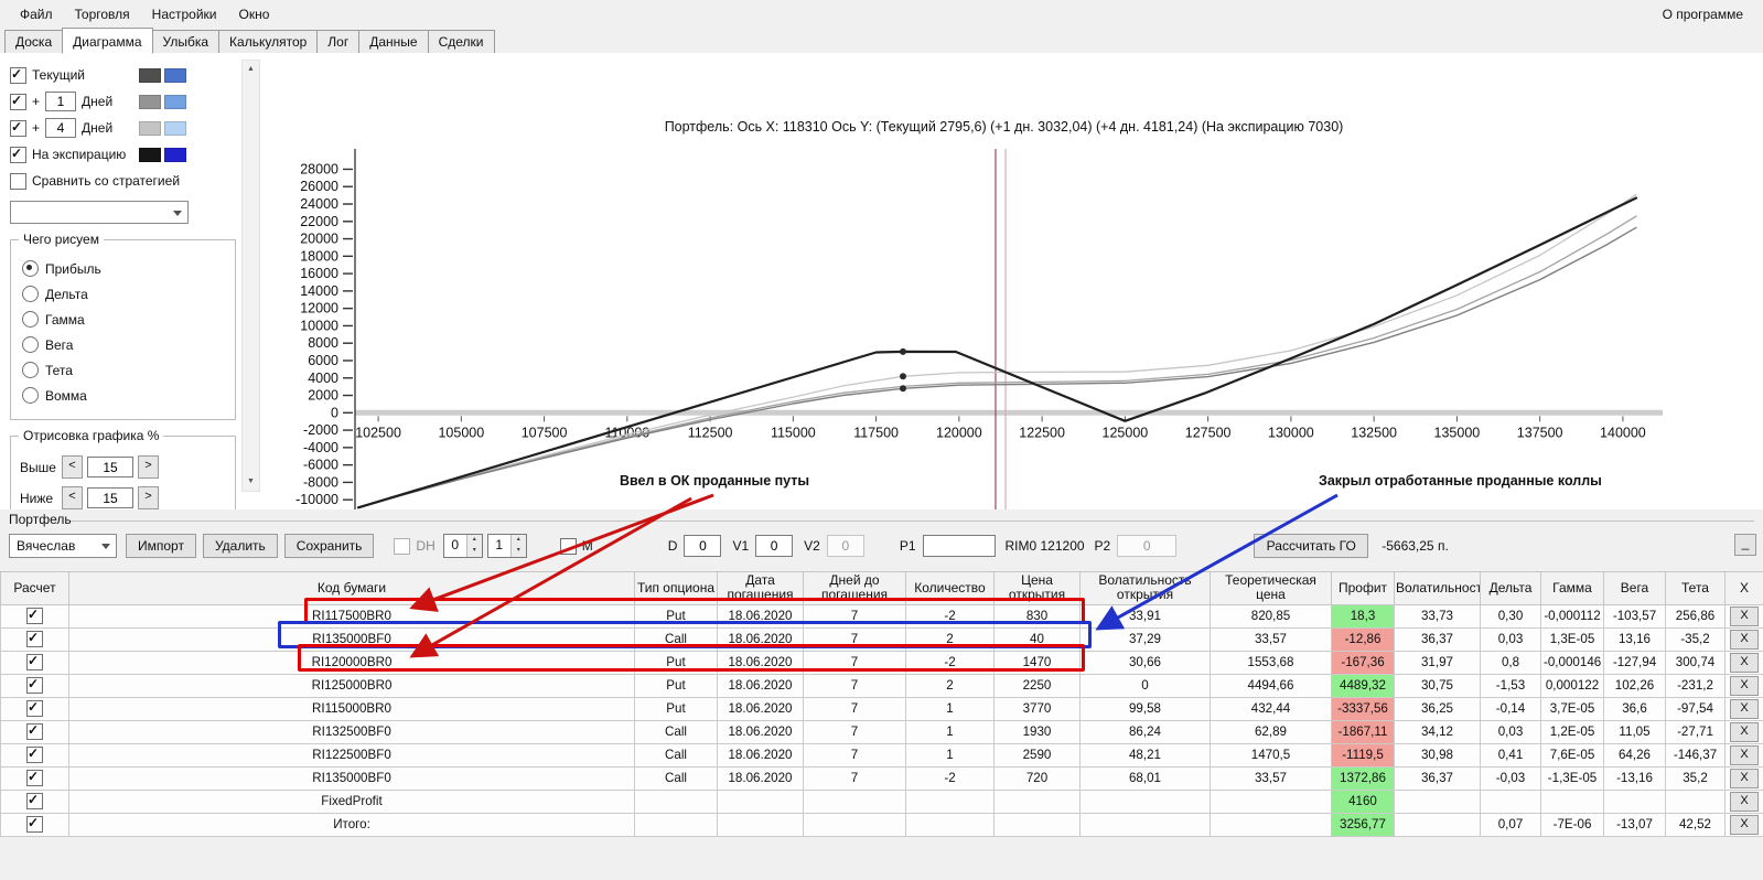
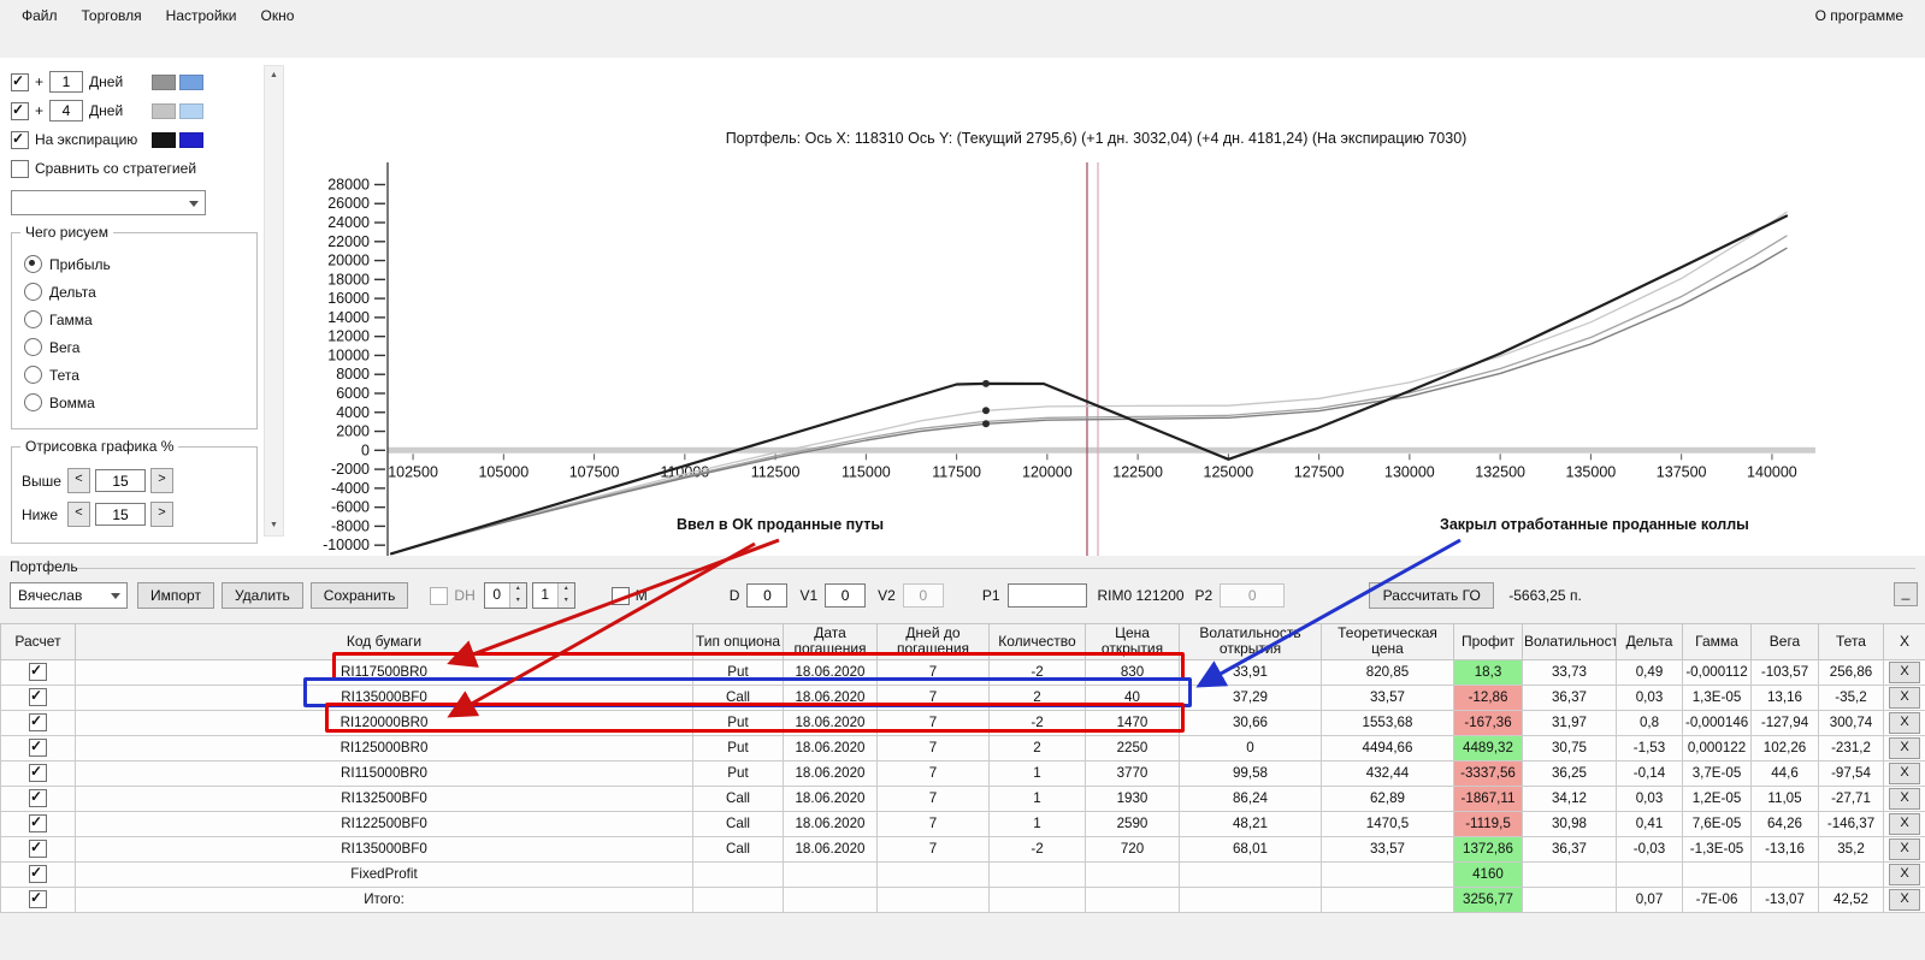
  Файл
  Торговля
  Настройки
  Окно
  О программе
- Доска
- Диаграмма
- Улыбка
- Калькулятор
- Лог
- Данные
- Сделки
- Текущий
  +
  1
  Дней
  +
  4
  Дней
  На экспирацию
  Сравнить со стратегией
  Чего рисуем
  Прибыль
  Дельта
  Гамма
  Вега
  Тета
  Вомма
  Отрисовка графика %
  Выше
  <
  15
  >
  Ниже
  <
  15
  >
  Портфель: Ось X: 118310 Ось Y: (Текущий 2795,6) (+1 дн. 3032,04) (+4 дн. 4181,24) (На экспирацию 7030)
  28000
  26000
  24000
  22000
  20000
  18000
  16000
  14000
  12000
  10000
  8000
  6000
  4000
  2000
  0
  -2000
  -4000
  -6000
  -8000
  -10000
  102500
  105000
  107500
  112500
  115000
  117500
  120000
  122500
  125000
  127500
  130000
  132500
  135000
  137500
  140000
  Ввел в ОК проданные путы
  Закрыл отработанные проданные коллы
  Портфель
  _
  Вячеслав
  Импорт
  Удалить
  Сохранить
  DH
  0
  1
  M
  D
  0
  V1
  0
  V2
  0
  P1
  RIM0 121200
  P2
  0
  Рассчитать ГО
  -5663,25 п.
  Расчет	Код бумаги	Тип опциона	Дата погашения	Дней до погашения	Количество	Цена открытия	Волатильност открыия	Теоретическая цена	Профит	Волатильност	Дельта	Гамма	Вега	Тета	X
- 	RI117500BR0	Put	18.06.2020	7	-2	830	33,91	820,85	18,3	33,73	0,30	-0,000112	-103,57	256,86	X
+ 	RI117500BR0	Put	18.06.2020	7	-2	830	33,91	820,85	18,3	33,73	0,49	-0,000112	-103,57	256,86	X
  	RI135000BF0	Call	18.06.2020	7	2	40	37,29	33,57	-12,86	36,37	0,03	1,3E-05	13,16	-35,2	X
  	RI120000BR0	Put	18.06.2020	7	-2	1470	30,66	1553,68	-167,36	31,97	0,8	-0,000146	-127,94	300,74	X
  	RI125000BR0	Put	18.06.2020	7	2	2250	0	4494,66	4489,32	30,75	-1,53	0,000122	102,26	-231,2	X
- 	RI115000BR0	Put	18.06.2020	7	1	3770	99,58	432,44	-3337,56	36,25	-0,14	3,7E-05	36,6	-97,54	X
+ 	RI115000BR0	Put	18.06.2020	7	1	3770	99,58	432,44	-3337,56	36,25	-0,14	3,7E-05	44,6	-97,54	X
  	RI132500BF0	Call	18.06.2020	7	1	1930	86,24	62,89	-1867,11	34,12	0,03	1,2E-05	11,05	-27,71	X
  	RI122500BF0	Call	18.06.2020	7	1	2590	48,21	1470,5	-1119,5	30,98	0,41	7,6E-05	64,26	-146,37	X
  	RI135000BF0	Call	18.06.2020	7	-2	720	68,01	33,57	1372,86	36,37	-0,03	-1,3E-05	-13,16	35,2	X
  	FixedProfit								4160						X
  	Итого:								3256,77		0,07	-7E-06	-13,07	42,52	X
